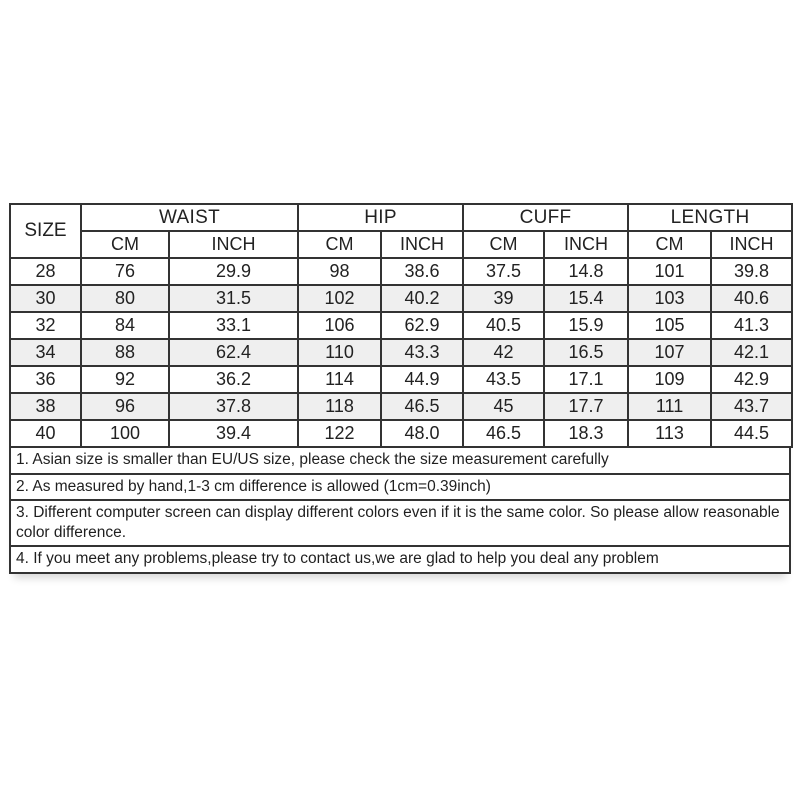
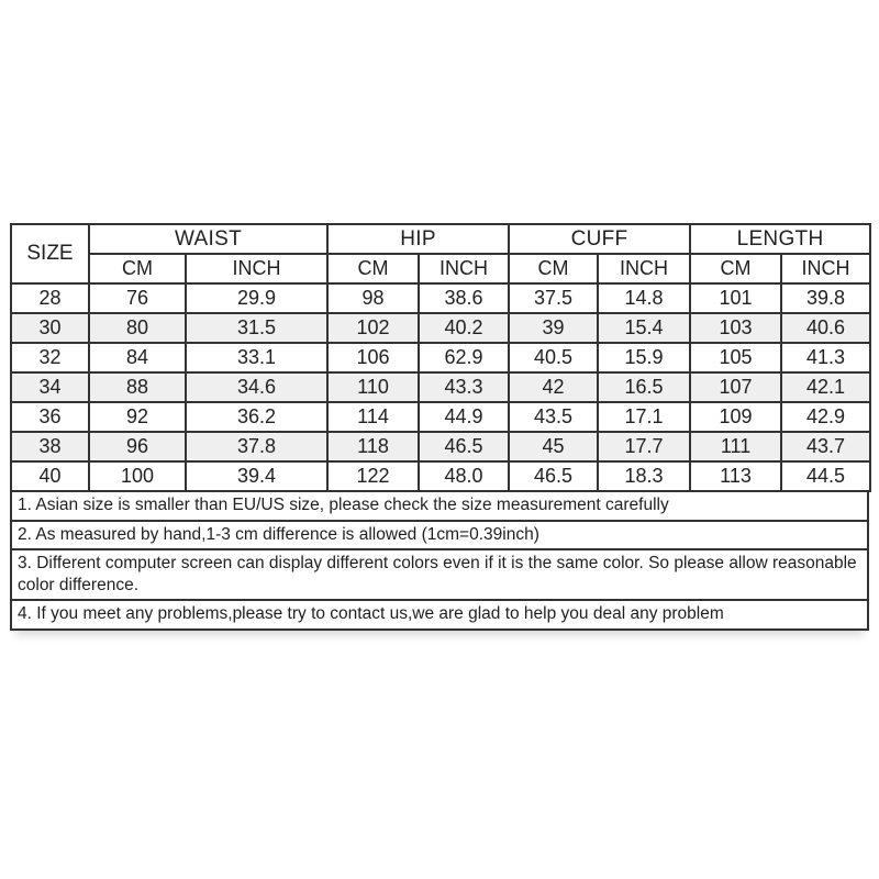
  SIZE	WAIST	HIP	CUFF	LENGTH
  CM	INCH	CM	INCH	CM	INCH	CM	INCH
  28	76	29.9	98	38.6	37.5	14.8	101	39.8
  30	80	31.5	102	40.2	39	15.4	103	40.6
  32	84	33.1	106	62.9	40.5	15.9	105	41.3
- 34	88	62.4	110	43.3	42	16.5	107	42.1
+ 34	88	34.6	110	43.3	42	16.5	107	42.1
  36	92	36.2	114	44.9	43.5	17.1	109	42.9
  38	96	37.8	118	46.5	45	17.7	111	43.7
  40	100	39.4	122	48.0	46.5	18.3	113	44.5
  1. Asian size is smaller than EU/US size, please check the size measurement carefully
  2. As measured by hand,1-3 cm difference is allowed (1cm=0.39inch)
  3. Different computer screen can display different colors even if it is the same color. So please allow reasonable color difference.
  4. If you meet any problems,please try to contact us,we are glad to help you deal any problem
